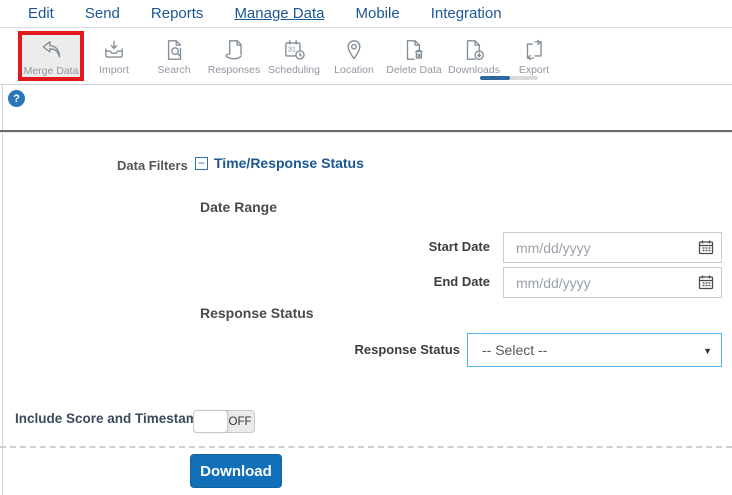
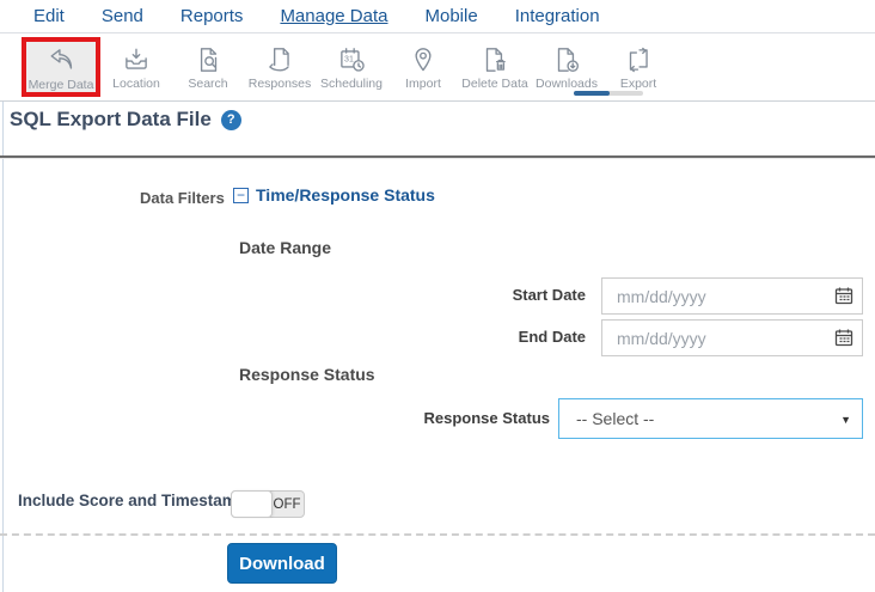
  Edit
  Send
  Reports
  Manage Data
  Mobile
  Integration
  Merge Data
- Import
+ Location
  Search
  Responses
  Scheduling
- Location
+ Import
  Delete Data
  Downloads
  Export
+ SQL Export Data File
  ?
  Data Filters
  Time/Response Status
  Date Range
  Start Date
  mm/dd/yyyy
  End Date
  mm/dd/yyyy
  Response Status
  Response Status
  -- Select --
  Include Score and Timestam
  OFF
  Download
